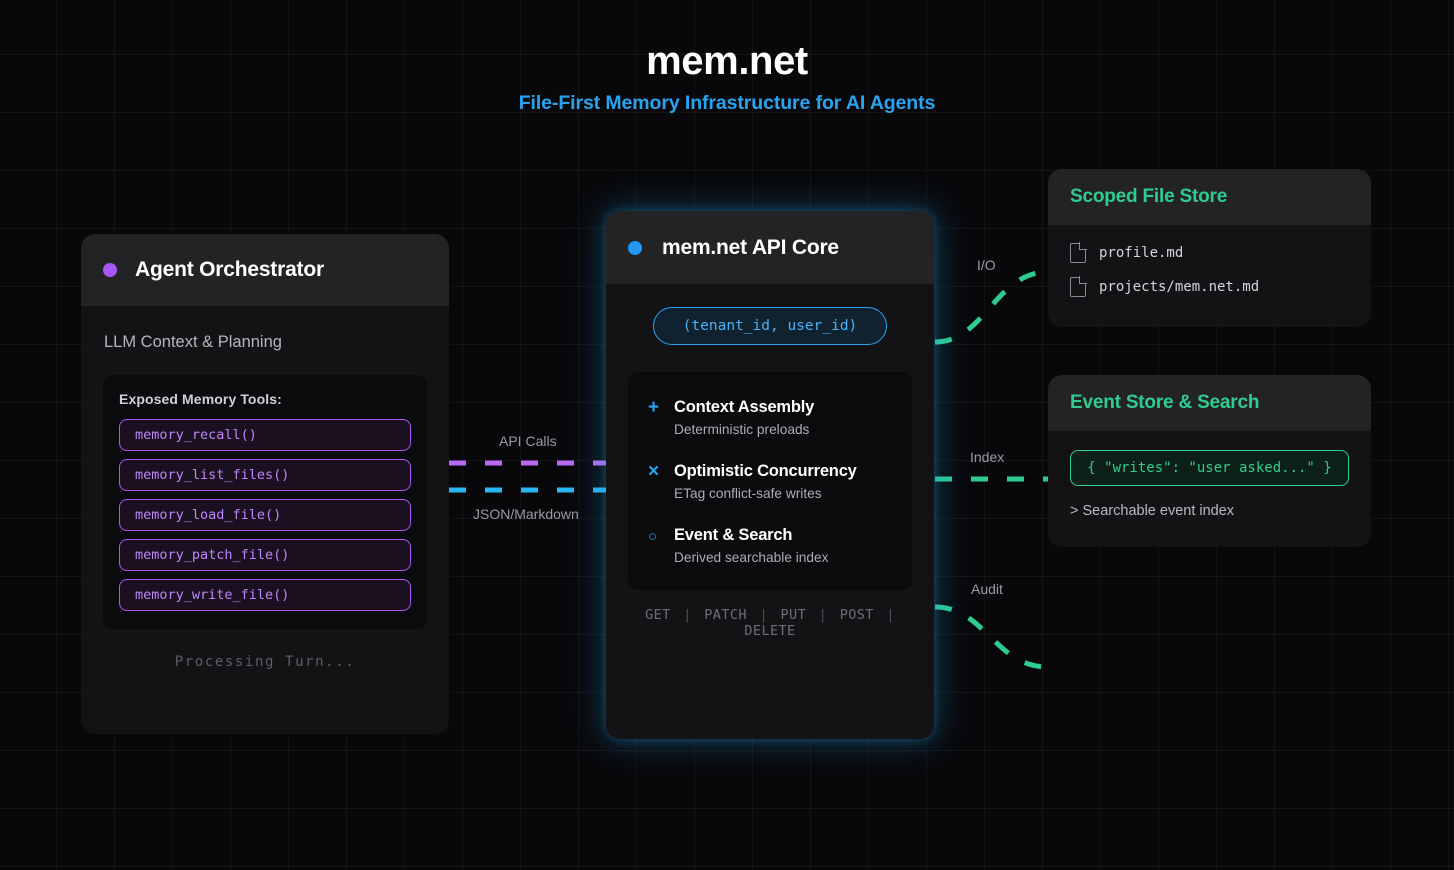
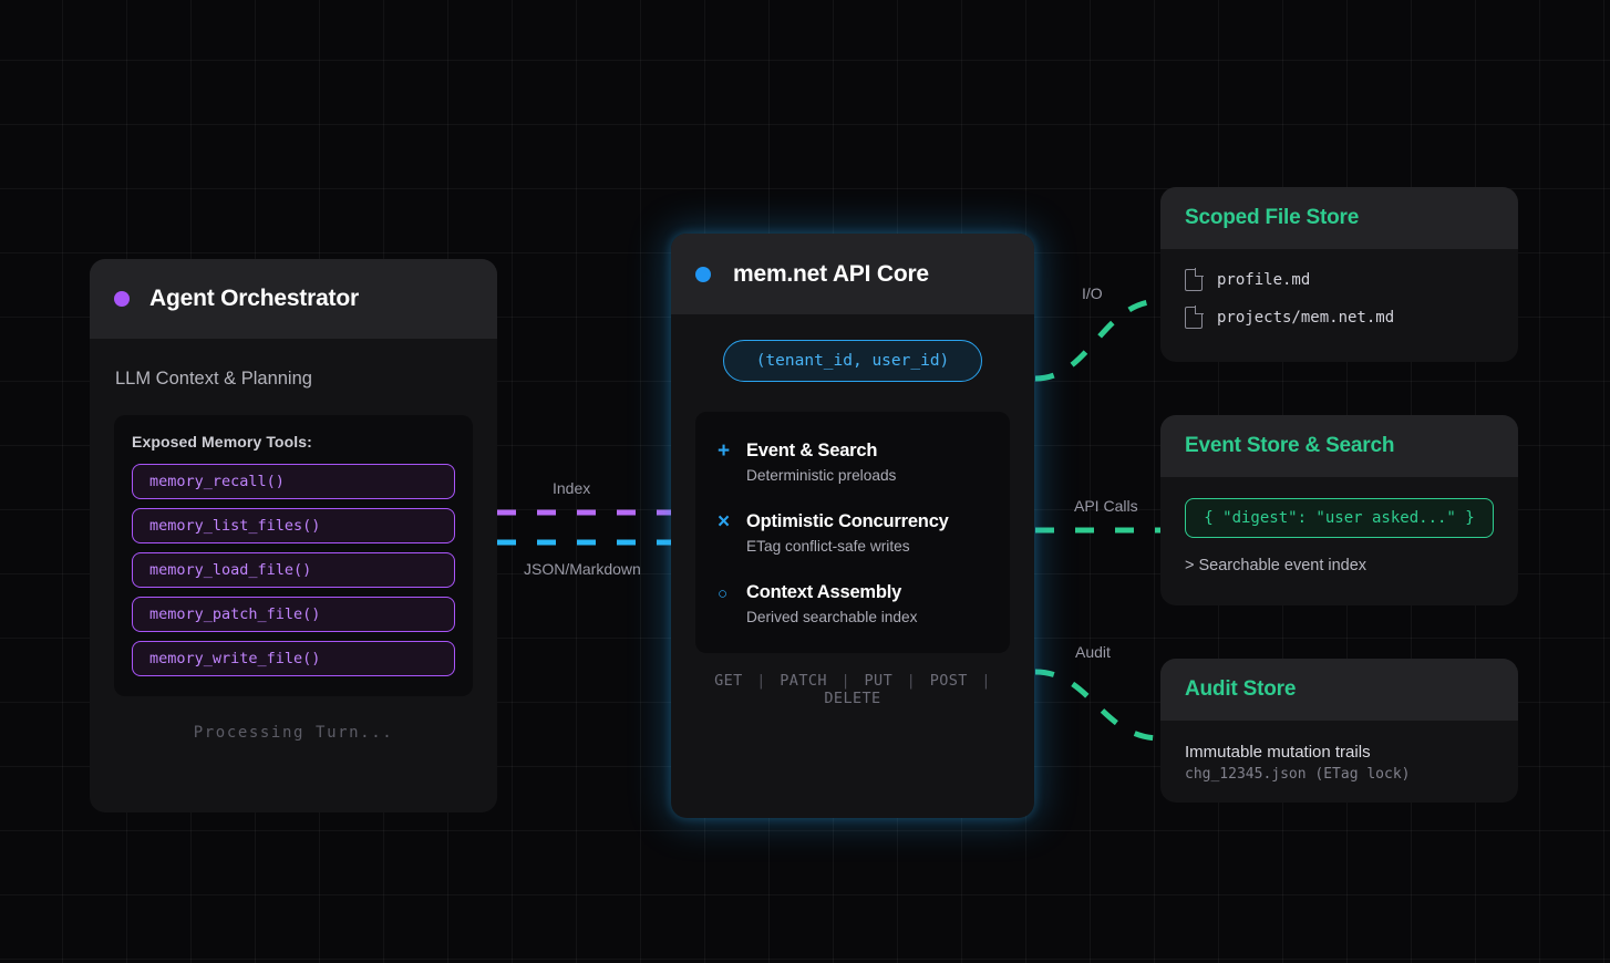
- mem.net
- File-First Memory Infrastructure for AI Agents
- API Calls
+ Index
  JSON/Markdown
  I/O
- Index
+ API Calls
  Audit
  Agent Orchestrator
  LLM Context & Planning
  Exposed Memory Tools:
  memory_recall()
  memory_list_files()
  memory_load_file()
  memory_patch_file()
  memory_write_file()
  Processing Turn...
  mem.net API Core
  (tenant_id, user_id)
  +
- Context Assembly
+ Event & Search
  Deterministic preloads
  ×
  Optimistic Concurrency
  ETag conflict-safe writes
  ○
- Event & Search
+ Context Assembly
  Derived searchable index
  GET | PATCH | PUT | POST | DELETE
  Scoped File Store
  profile.md
  projects/mem.net.md
  Event Store & Search
- { "writes": "user asked..." }
+ { "digest": "user asked..." }
  > Searchable event index
+ Audit Store
+ Immutable mutation trails
+ chg_12345.json (ETag lock)
